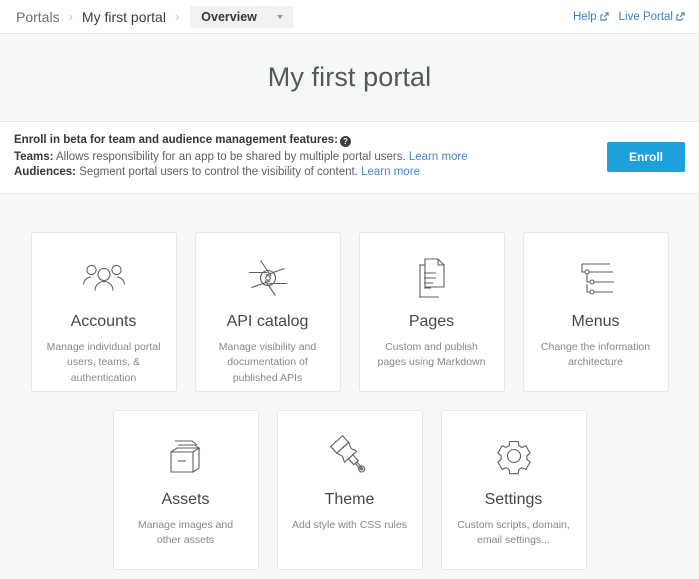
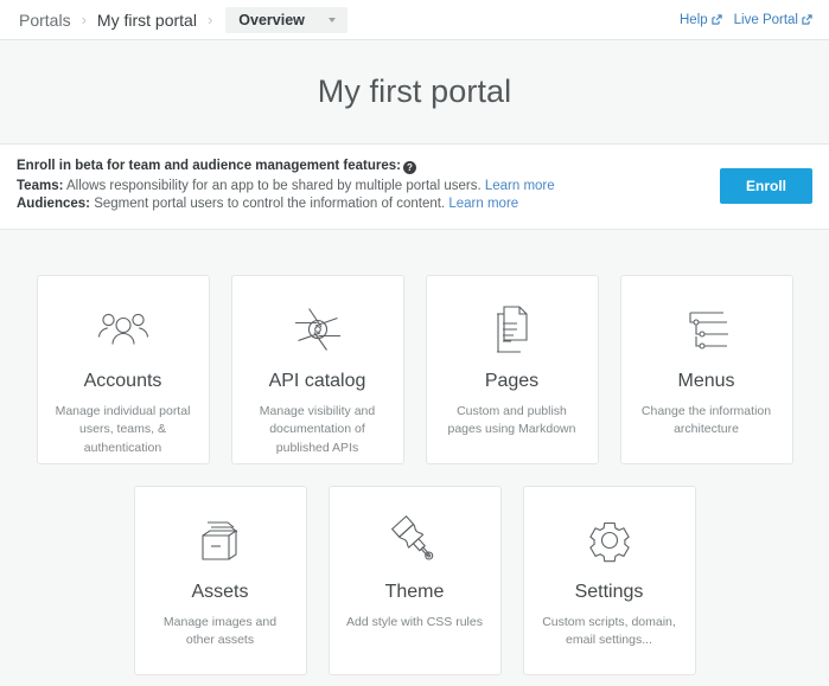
  Portals
  ›
  My first portal
  ›
  Overview
  Help
  Live Portal
  My first portal
  Enroll in beta for team and audience management features: ?
  Teams: Allows responsibility for an app to be shared by multiple portal users. Learn more
- Audiences: Segment portal users to control the visibility of content. Learn more
+ Audiences: Segment portal users to control the information of content. Learn more
  Enroll
  Accounts
  Manage individual portal users, teams, & authentication
  API catalog
  Manage visibility and documentation of published APIs
  Pages
  Custom and publish pages using Markdown
  Menus
  Change the information architecture
  Assets
  Manage images and other assets
  Theme
  Add style with CSS rules
  Settings
  Custom scripts, domain, email settings...
